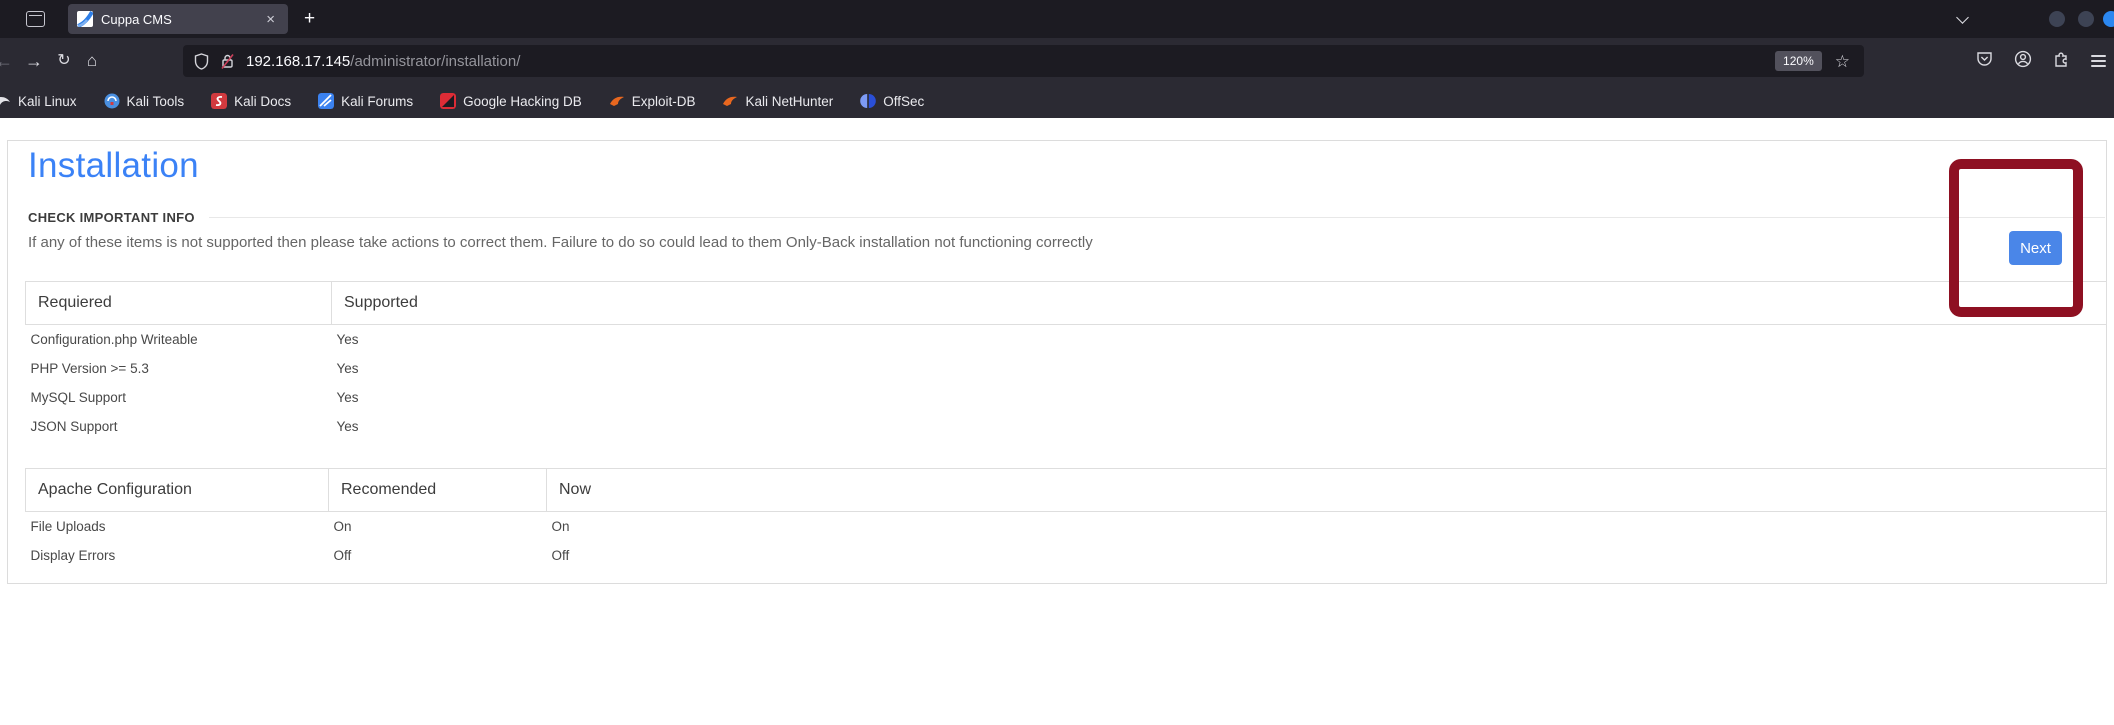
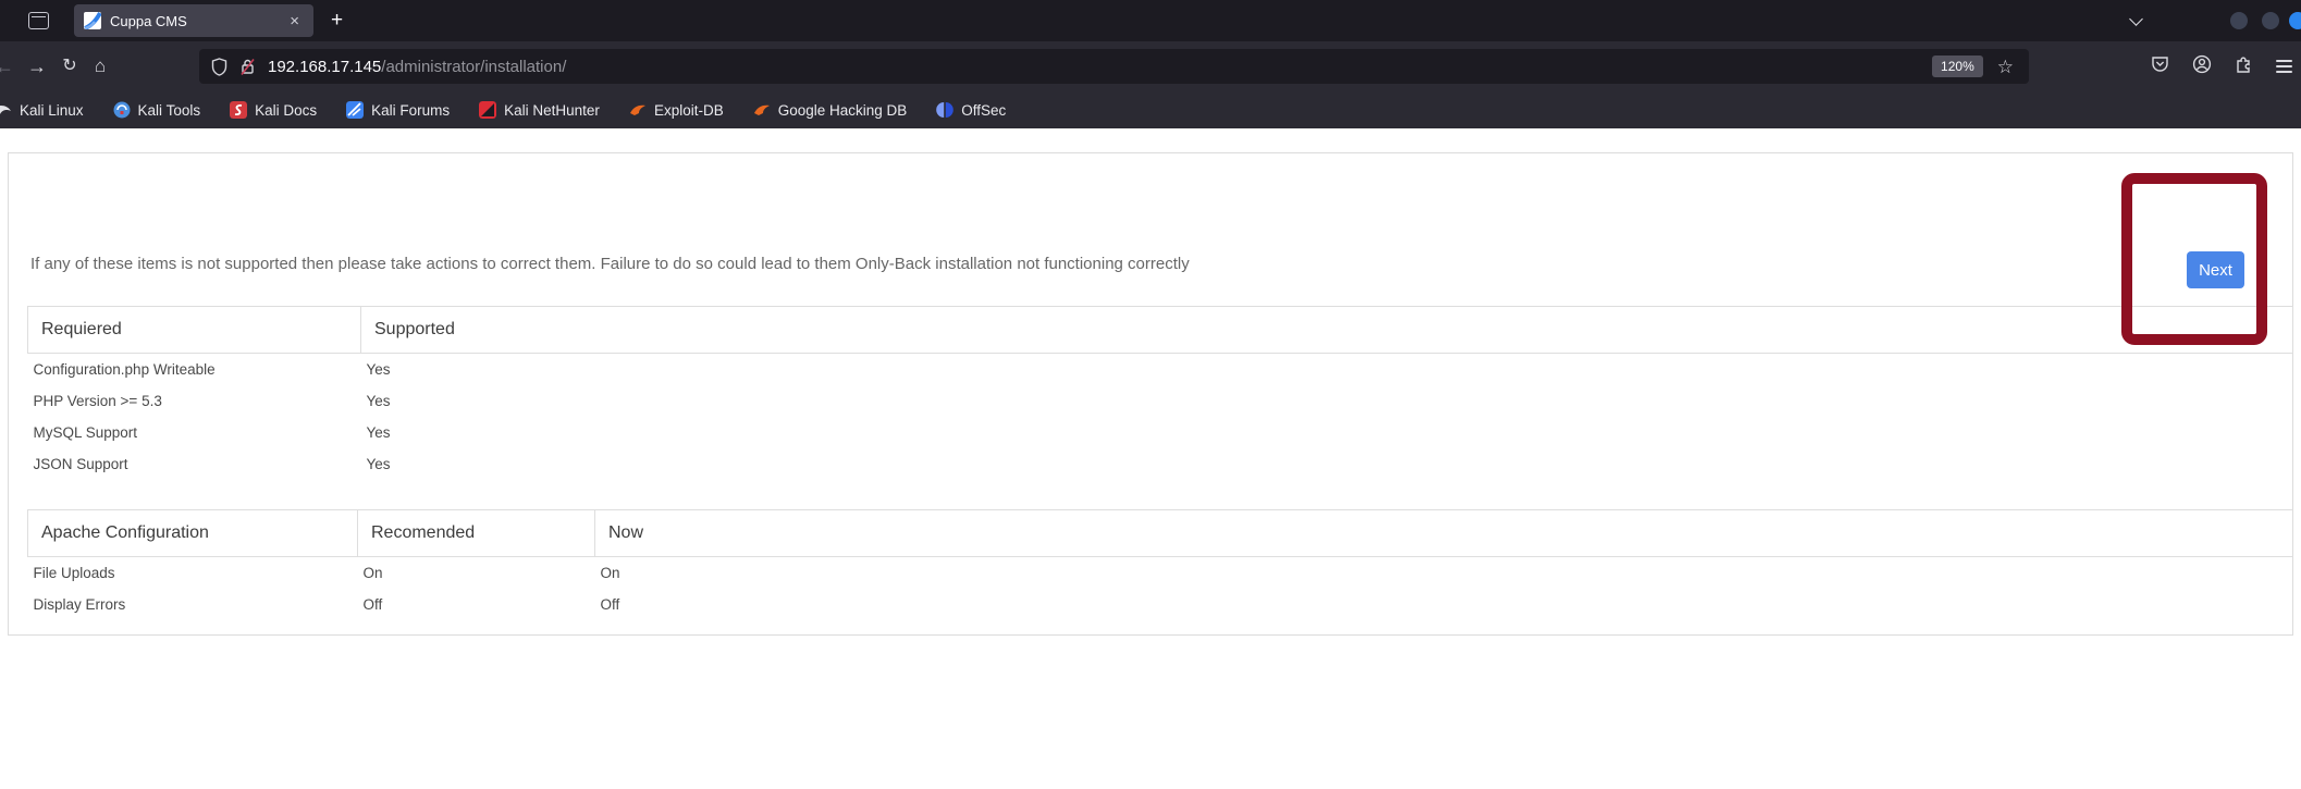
  Cuppa CMS
  ×
  +
  ←
  →
  ↻
  ⌂
  192.168.17.145/administrator/installation/
  120%
  ☆
  Kali Linux
  Kali Tools
  Kali Docs
  Kali Forums
- Google Hacking DB
+ Kali NetHunter
  Exploit-DB
- Kali NetHunter
+ Google Hacking DB
  OffSec
- Installation
- CHECK IMPORTANT INFO
  If any of these items is not supported then please take actions to correct them. Failure to do so could lead to them Only-Back installation not functioning correctly
  Next
  Requiered	Supported
  Configuration.php Writeable	Yes
  PHP Version >= 5.3	Yes
  MySQL Support	Yes
  JSON Support	Yes
  Apache Configuration	Recomended	Now
  File Uploads	On	On
  Display Errors	Off	Off
